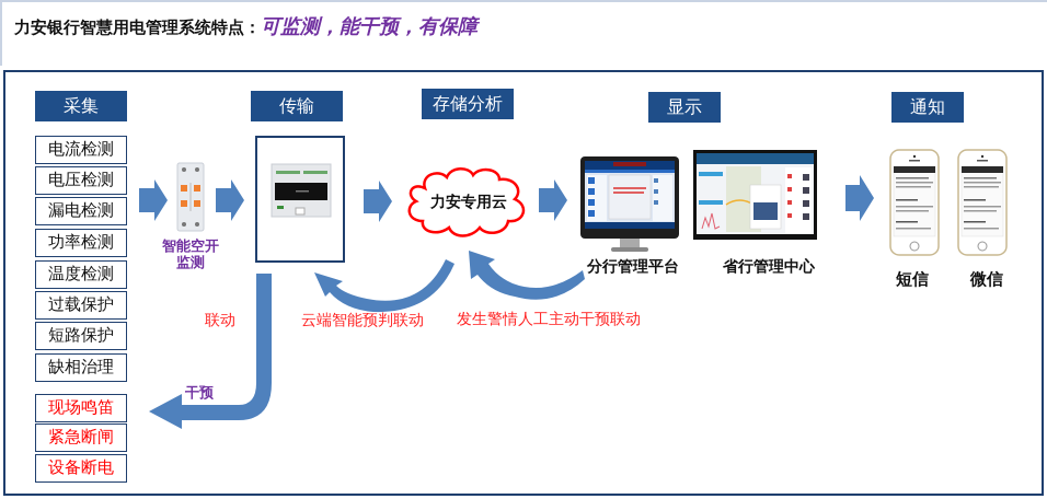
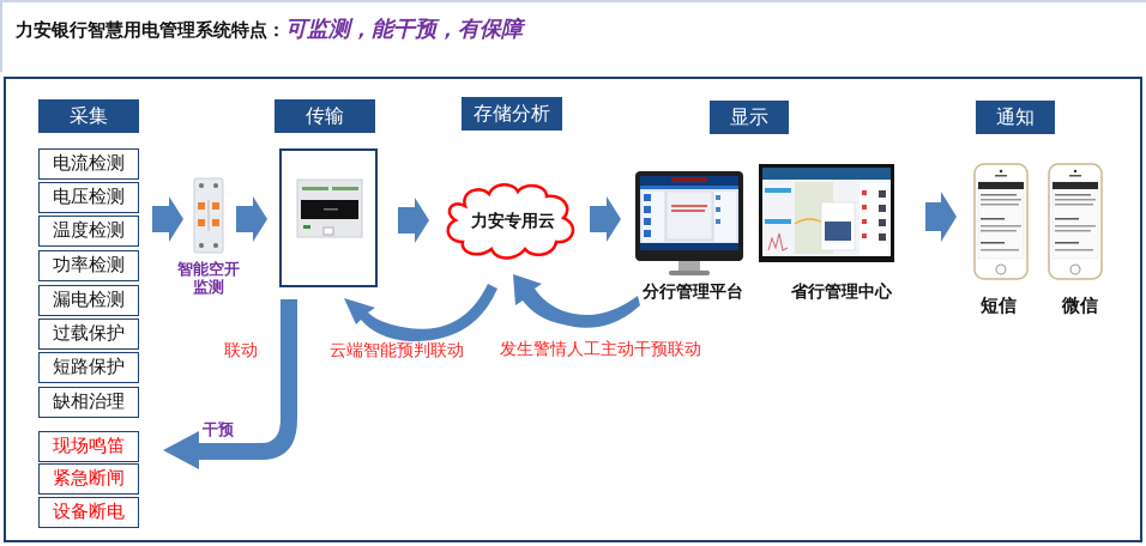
  力安银行智慧用电管理系统特点：可监测，能干预，有保障
  采集
  传输
  存储分析
  显示
  通知
  电流检测
  电压检测
- 漏电检测
+ 温度检测
  功率检测
- 温度检测
+ 漏电检测
  过载保护
  短路保护
  缺相治理
  现场鸣笛
  紧急断闸
  设备断电
  智能空开
  监测
  力安专用云
  分行管理平台
  省行管理中心
  短信
  微信
  联动
  干预
  云端智能预判联动
  发生警情人工主动干预联动
